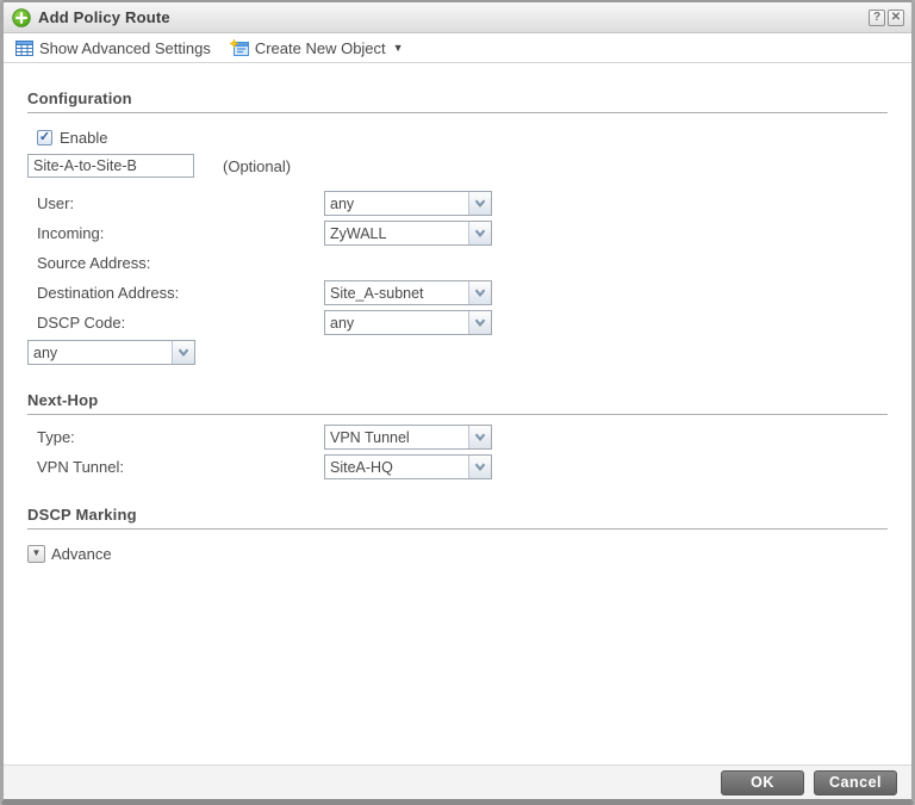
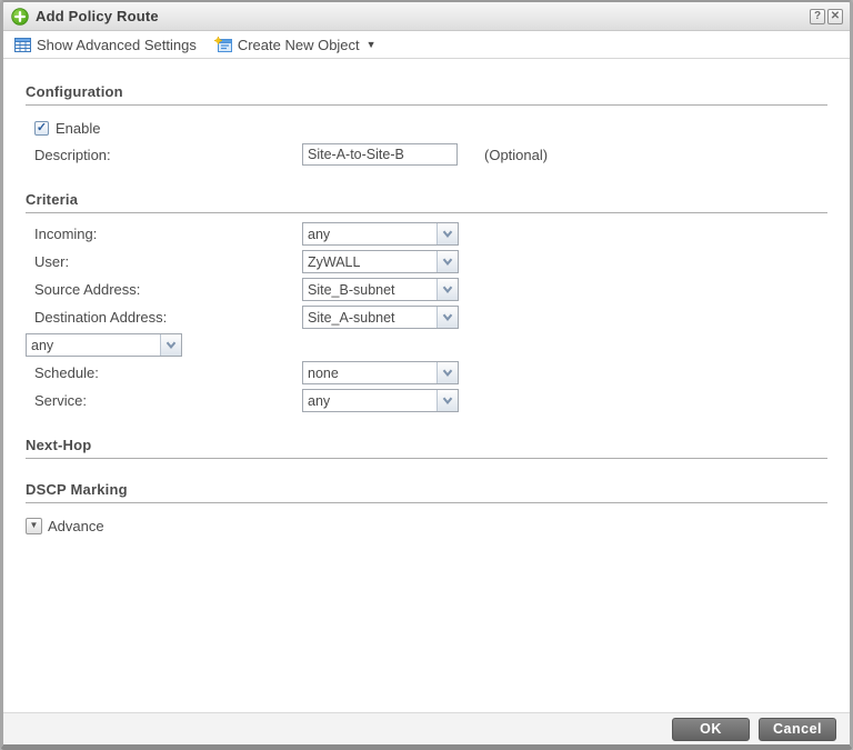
  Add Policy Route
  ?
  ✕
  Show Advanced Settings
  Create New Object
  ▼
  Configuration
  ✓
  Enable
+ Description:
  Site-A-to-Site-B
  (Optional)
+ Criteria
- User:
+ Incoming:
  any
- Incoming:
+ User:
  ZyWALL
  Source Address:
+ Site_B-subnet
  Destination Address:
  Site_A-subnet
- DSCP Code:
  any
+ Schedule:
+ none
+ Service:
  any
  Next-Hop
- Type:
- VPN Tunnel
- VPN Tunnel:
- SiteA-HQ
  DSCP Marking
  ▼
  Advance
  OK
  Cancel
